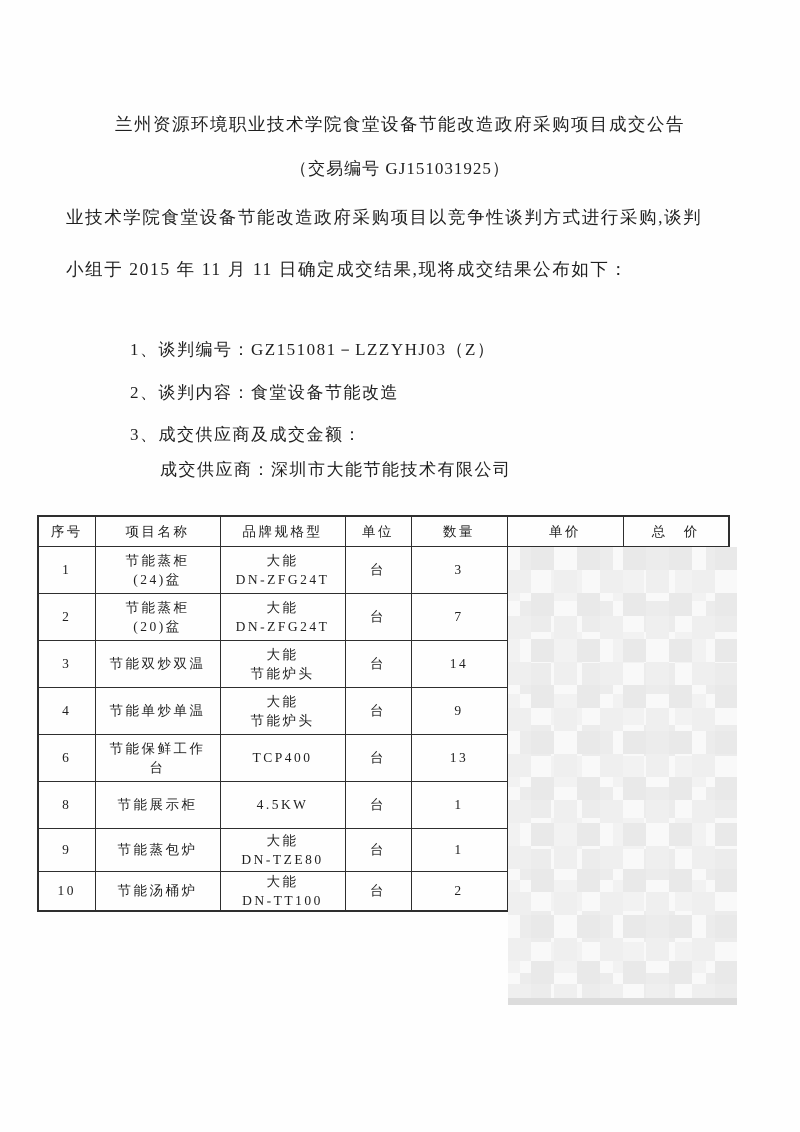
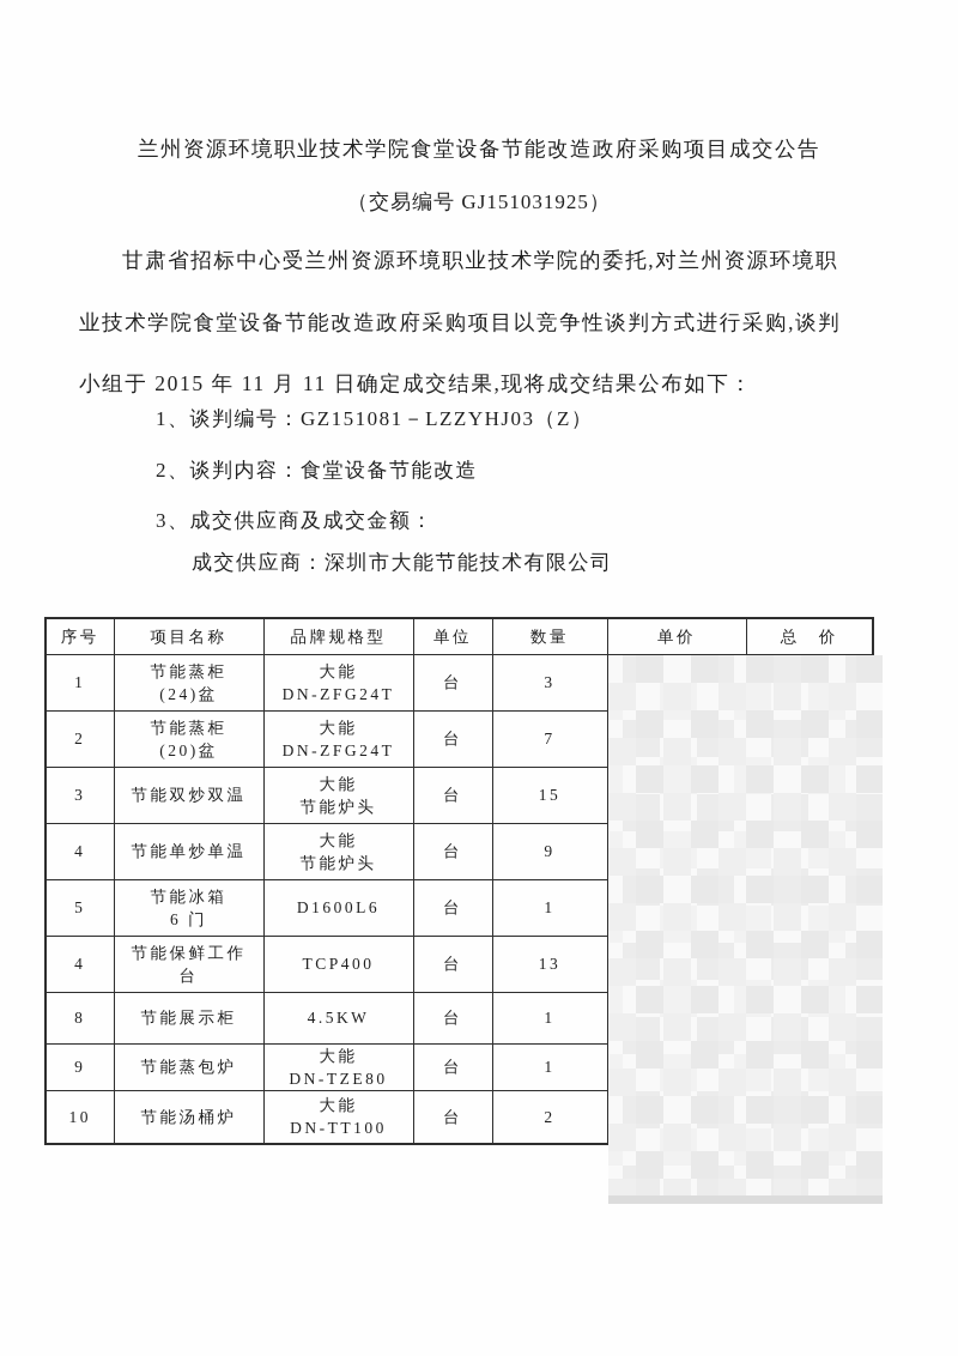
  兰州资源环境职业技术学院食堂设备节能改造政府采购项目成交公告
  （交易编号 GJ151031925）
+ 甘肃省招标中心受兰州资源环境职业技术学院的委托,对兰州资源环境职
  业技术学院食堂设备节能改造政府采购项目以竞争性谈判方式进行采购,谈判
  小组于 2015 年 11 月 11 日确定成交结果,现将成交结果公布如下：
  1、谈判编号：GZ151081－LZZYHJ03（Z）
  2、谈判内容：食堂设备节能改造
  3、成交供应商及成交金额：
  成交供应商：深圳市大能节能技术有限公司
  序号	项目名称	品牌规格型	单位	数量	单价	总 价
  1	节能蒸柜 (24)盆	大能 DN-ZFG24T	台	3
  2	节能蒸柜 (20)盆	大能 DN-ZFG24T	台	7
- 3	节能双炒双温	大能 节能炉头	台	14
+ 3	节能双炒双温	大能 节能炉头	台	15
  4	节能单炒单温	大能 节能炉头	台	9
+ 5	节能冰箱 6 门	D1600L6	台	1
- 6	节能保鲜工作 台	TCP400	台	13
+ 4	节能保鲜工作 台	TCP400	台	13
  8	节能展示柜	4.5KW	台	1
  9	节能蒸包炉	大能 DN-TZE80	台	1
  10	节能汤桶炉	大能 DN-TT100	台	2
